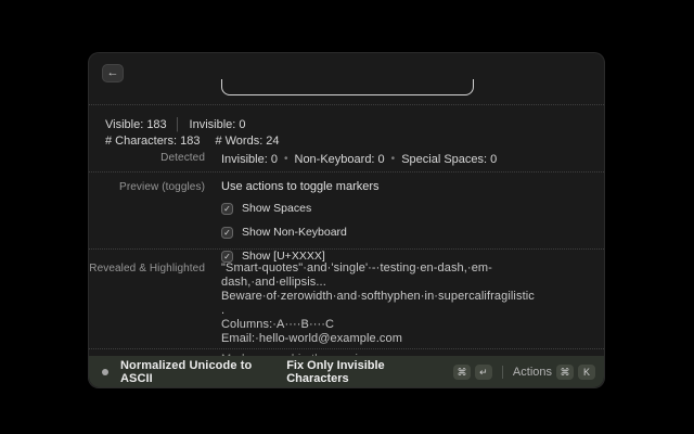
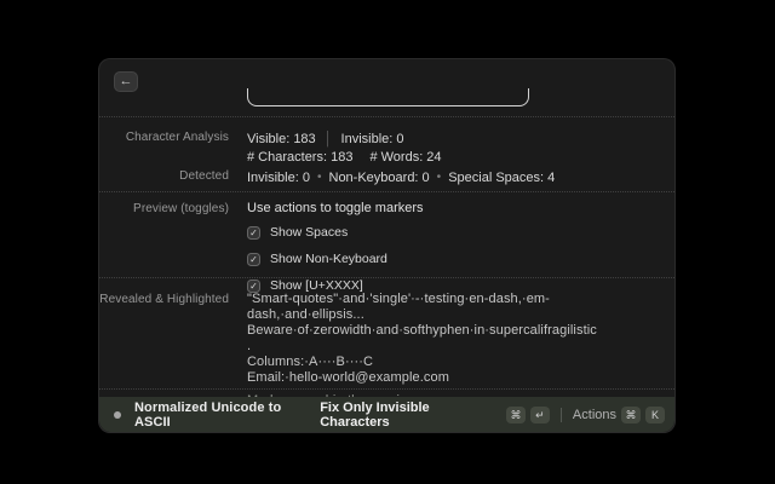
  ←
+ Character Analysis
  Visible: 183
  │
  Invisible: 0
  # Characters: 183
  # Words: 24
  Detected
  Invisible: 0
  •
  Non-Keyboard: 0
  •
- Special Spaces: 0
+ Special Spaces: 4
  Preview (toggles)
  Use actions to toggle markers
  ✓
  Show Spaces
  ✓
  Show Non-Keyboard
  ✓
  Show [U+XXXX]
  Revealed & Highlighted
  "Smart-quotes"·and·'single'·-·testing·en-dash,·em-
  dash,·and·ellipsis...
  Beware·of·zerowidth·and·softhyphen·in·supercalifragilistic
  .
  Columns:·A····B····C
  Email:·hello-world@example.com
  Normalized Unicode to ASCII
  Fix Only Invisible Characters
  ⌘
  ↵
  Actions
  ⌘
  K
